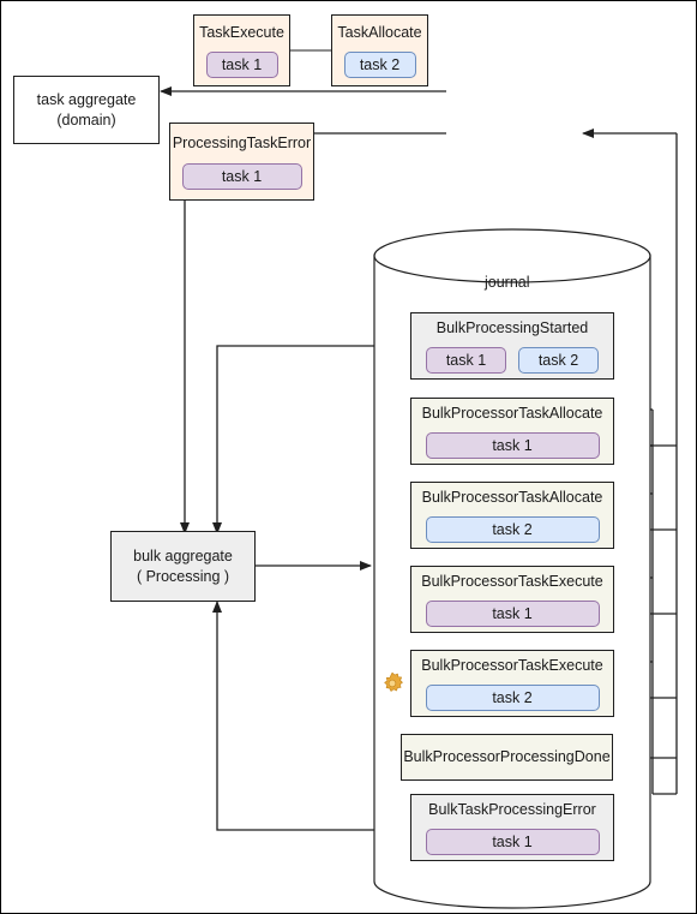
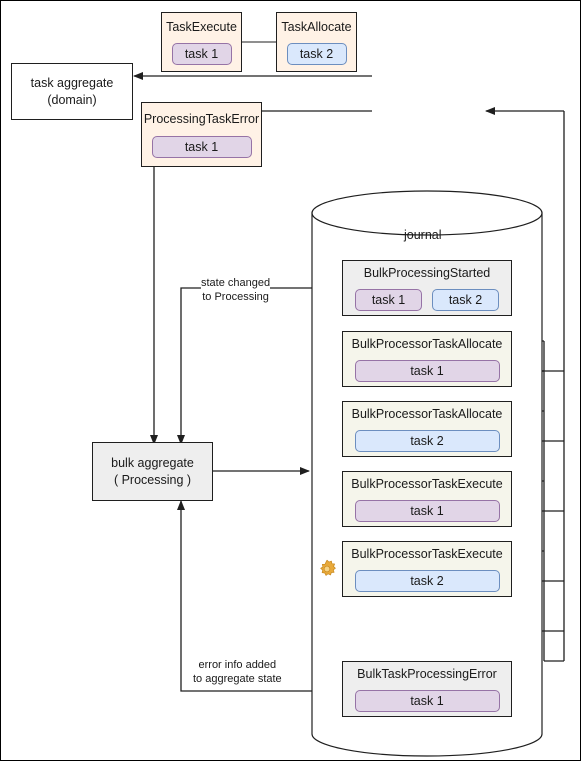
  journal
  TaskExecute
  task 1
  TaskAllocate
  task 2
  task aggregate
  (domain)
  ProcessingTaskError
  task 1
  bulk aggregate
  ( Processing )
  BulkProcessingStarted
  task 1
  task 2
  BulkProcessorTaskAllocate
  task 1
  BulkProcessorTaskAllocate
  task 2
  BulkProcessorTaskExecute
  task 1
  BulkProcessorTaskExecute
  task 2
- BulkProcessorProcessingDone
  BulkTaskProcessingError
  task 1
+ state changed
+ to Processing
+ error info added
+ to aggregate state
